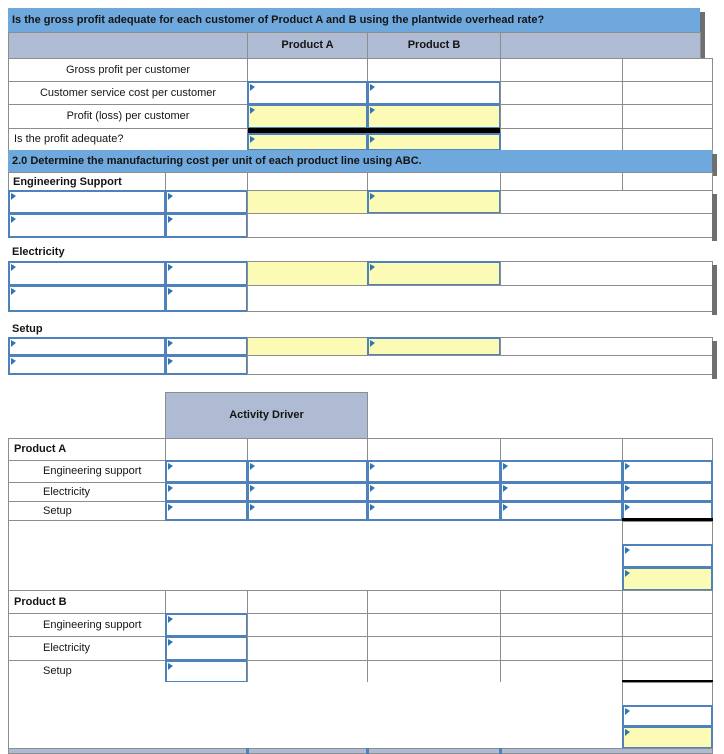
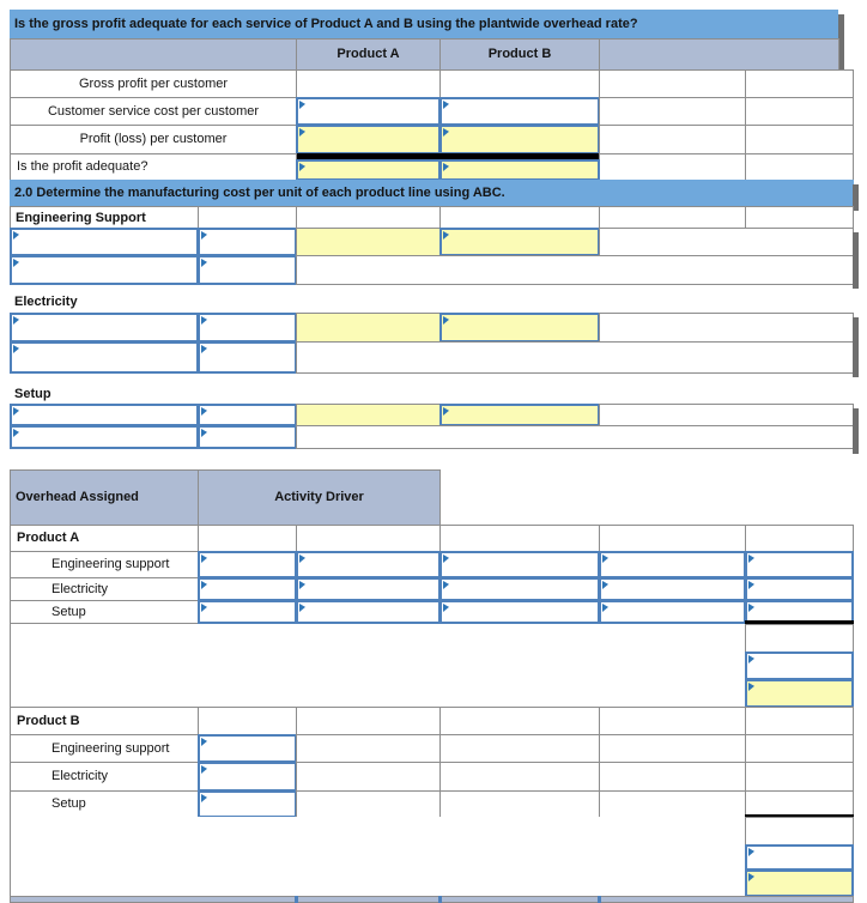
- Is the gross profit adequate for each customer of Product A and B using the plantwide overhead rate?
+ Is the gross profit adequate for each service of Product A and B using the plantwide overhead rate?
  Product A
  Product B
  Gross profit per customer
  Customer service cost per customer
  Profit (loss) per customer
  Is the profit adequate?
  2.0 Determine the manufacturing cost per unit of each product line using ABC.
  Engineering Support
  Electricity
  Setup
+ Overhead Assigned
  Activity Driver
  Product A
  Engineering support
  Electricity
  Setup
  Product B
  Engineering support
  Electricity
  Setup
